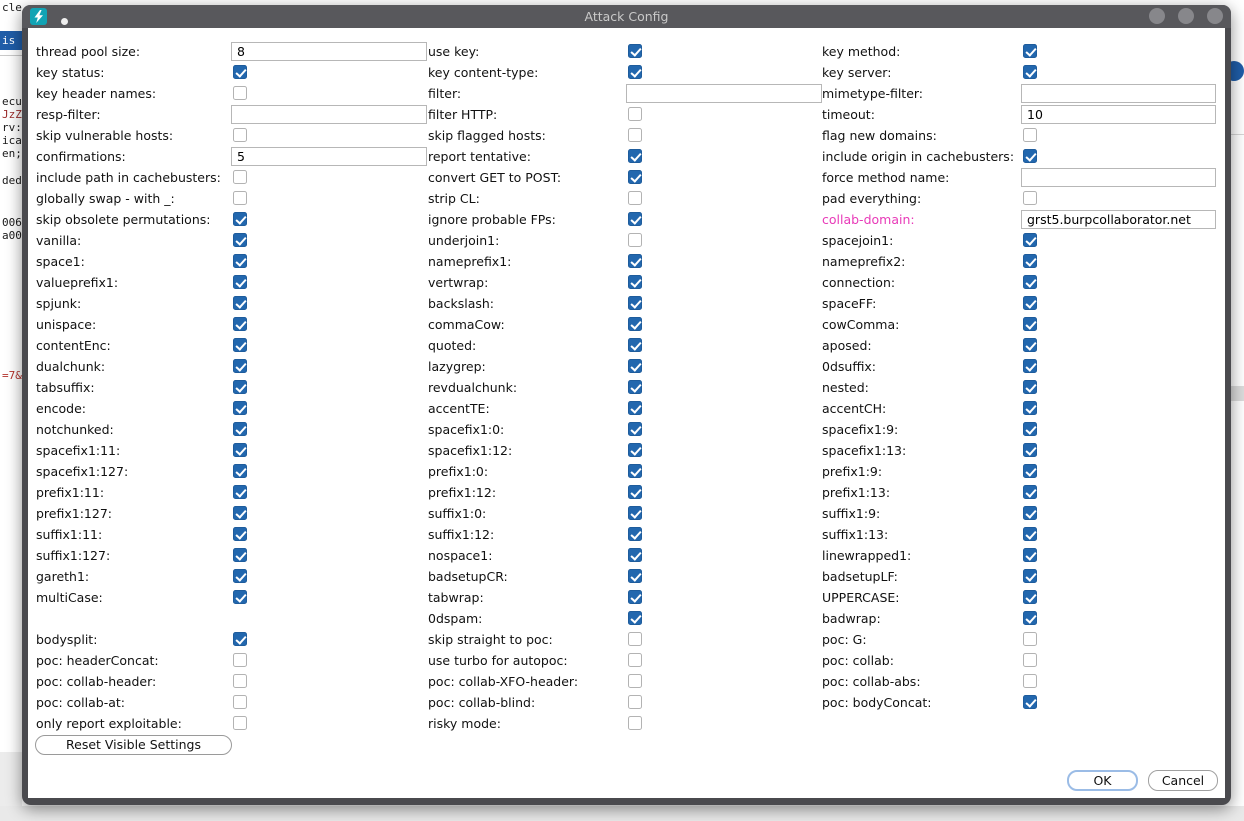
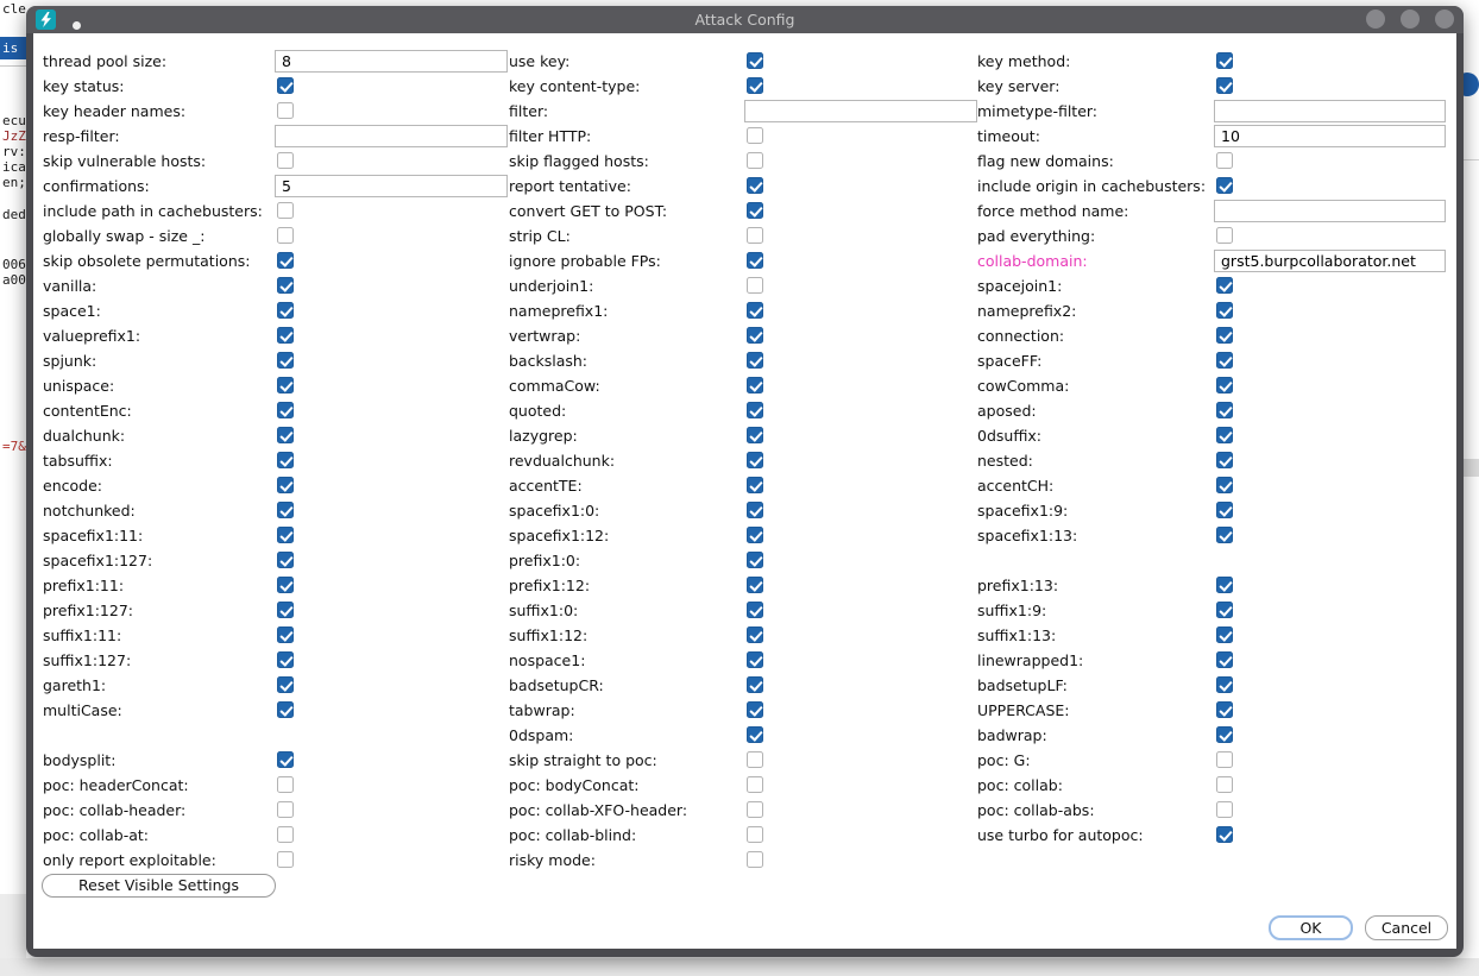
  cle
  ecu
  JzZ
  rv:
  ica
  en;
  ded
  006
  a00
  =7&
  is c
  Attack Config
  thread pool size:
  8
  key status:
  key header names:
  resp-filter:
  skip vulnerable hosts:
  confirmations:
  5
  include path in cachebusters:
- globally swap - with _:
+ globally swap - size _:
  skip obsolete permutations:
  vanilla:
  space1:
  valueprefix1:
  spjunk:
  unispace:
  contentEnc:
  dualchunk:
  tabsuffix:
  encode:
  notchunked:
  spacefix1:11:
  spacefix1:127:
  prefix1:11:
  prefix1:127:
  suffix1:11:
  suffix1:127:
  gareth1:
  multiCase:
  bodysplit:
  poc: headerConcat:
  poc: collab-header:
  poc: collab-at:
  only report exploitable:
  use key:
  key content-type:
  filter:
  filter HTTP:
  skip flagged hosts:
  report tentative:
  convert GET to POST:
  strip CL:
  ignore probable FPs:
  underjoin1:
  nameprefix1:
  vertwrap:
  backslash:
  commaCow:
  quoted:
  lazygrep:
  revdualchunk:
  accentTE:
  spacefix1:0:
  spacefix1:12:
  prefix1:0:
  prefix1:12:
  suffix1:0:
  suffix1:12:
  nospace1:
  badsetupCR:
  tabwrap:
  0dspam:
  skip straight to poc:
- use turbo for autopoc:
+ poc: bodyConcat:
  poc: collab-XFO-header:
  poc: collab-blind:
  risky mode:
  key method:
  key server:
  mimetype-filter:
  timeout:
  10
  flag new domains:
  include origin in cachebusters:
  force method name:
  pad everything:
  collab-domain:
  grst5.burpcollaborator.net
  spacejoin1:
  nameprefix2:
  connection:
  spaceFF:
  cowComma:
  aposed:
  0dsuffix:
  nested:
  accentCH:
  spacefix1:9:
  spacefix1:13:
- prefix1:9:
  prefix1:13:
  suffix1:9:
  suffix1:13:
  linewrapped1:
  badsetupLF:
  UPPERCASE:
  badwrap:
  poc: G:
  poc: collab:
  poc: collab-abs:
- poc: bodyConcat:
+ use turbo for autopoc:
  Reset Visible Settings
  OK
  Cancel
